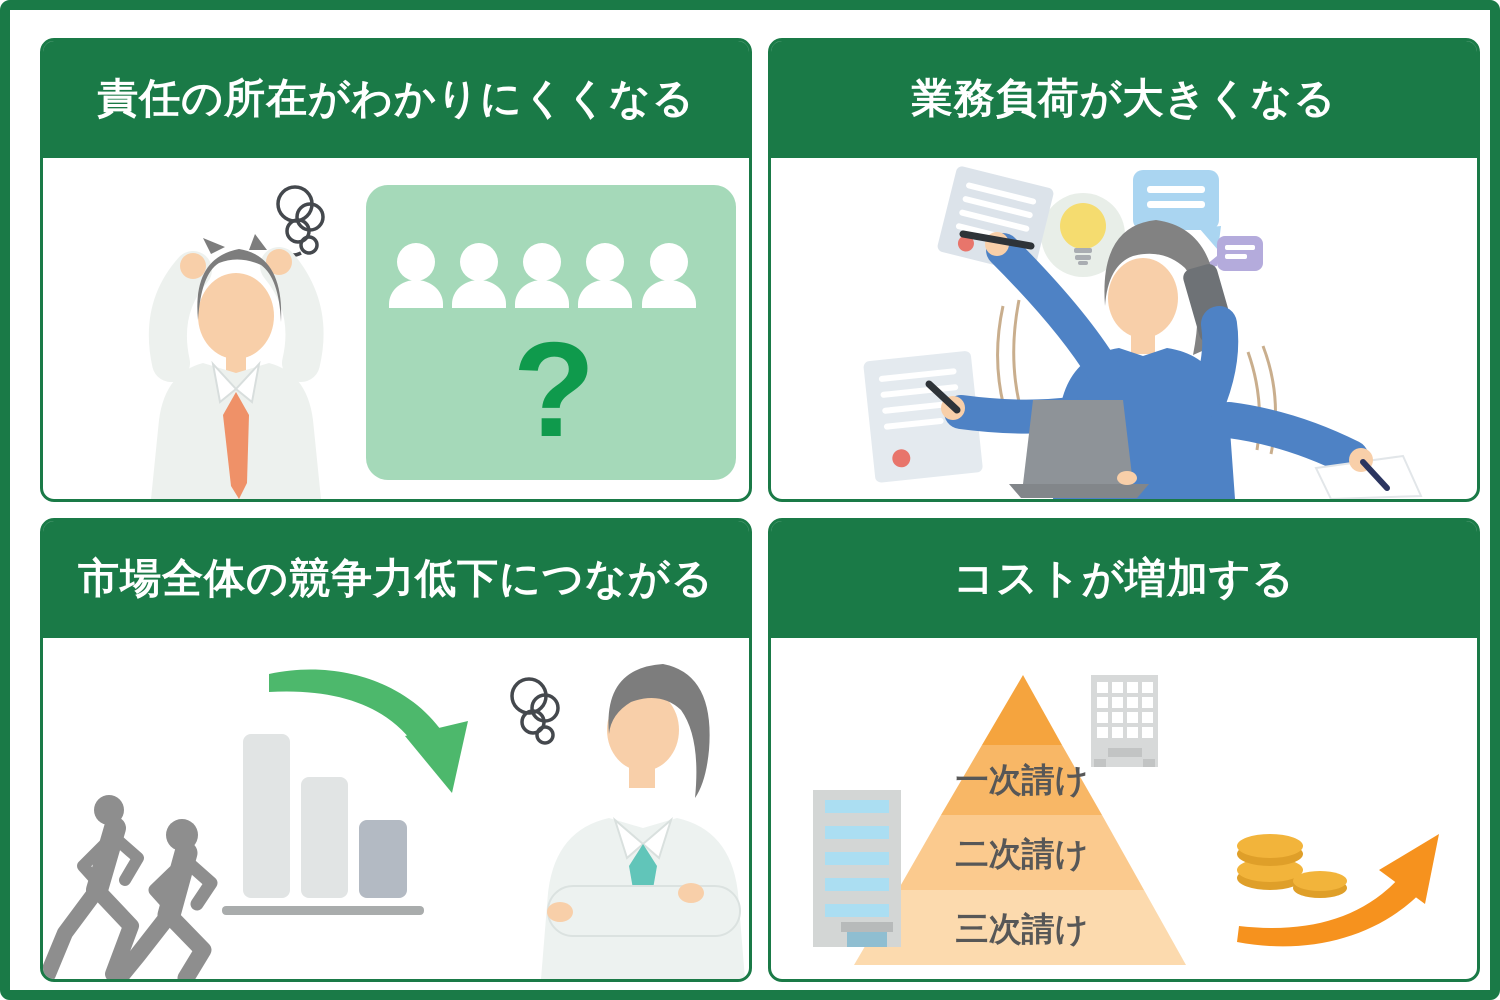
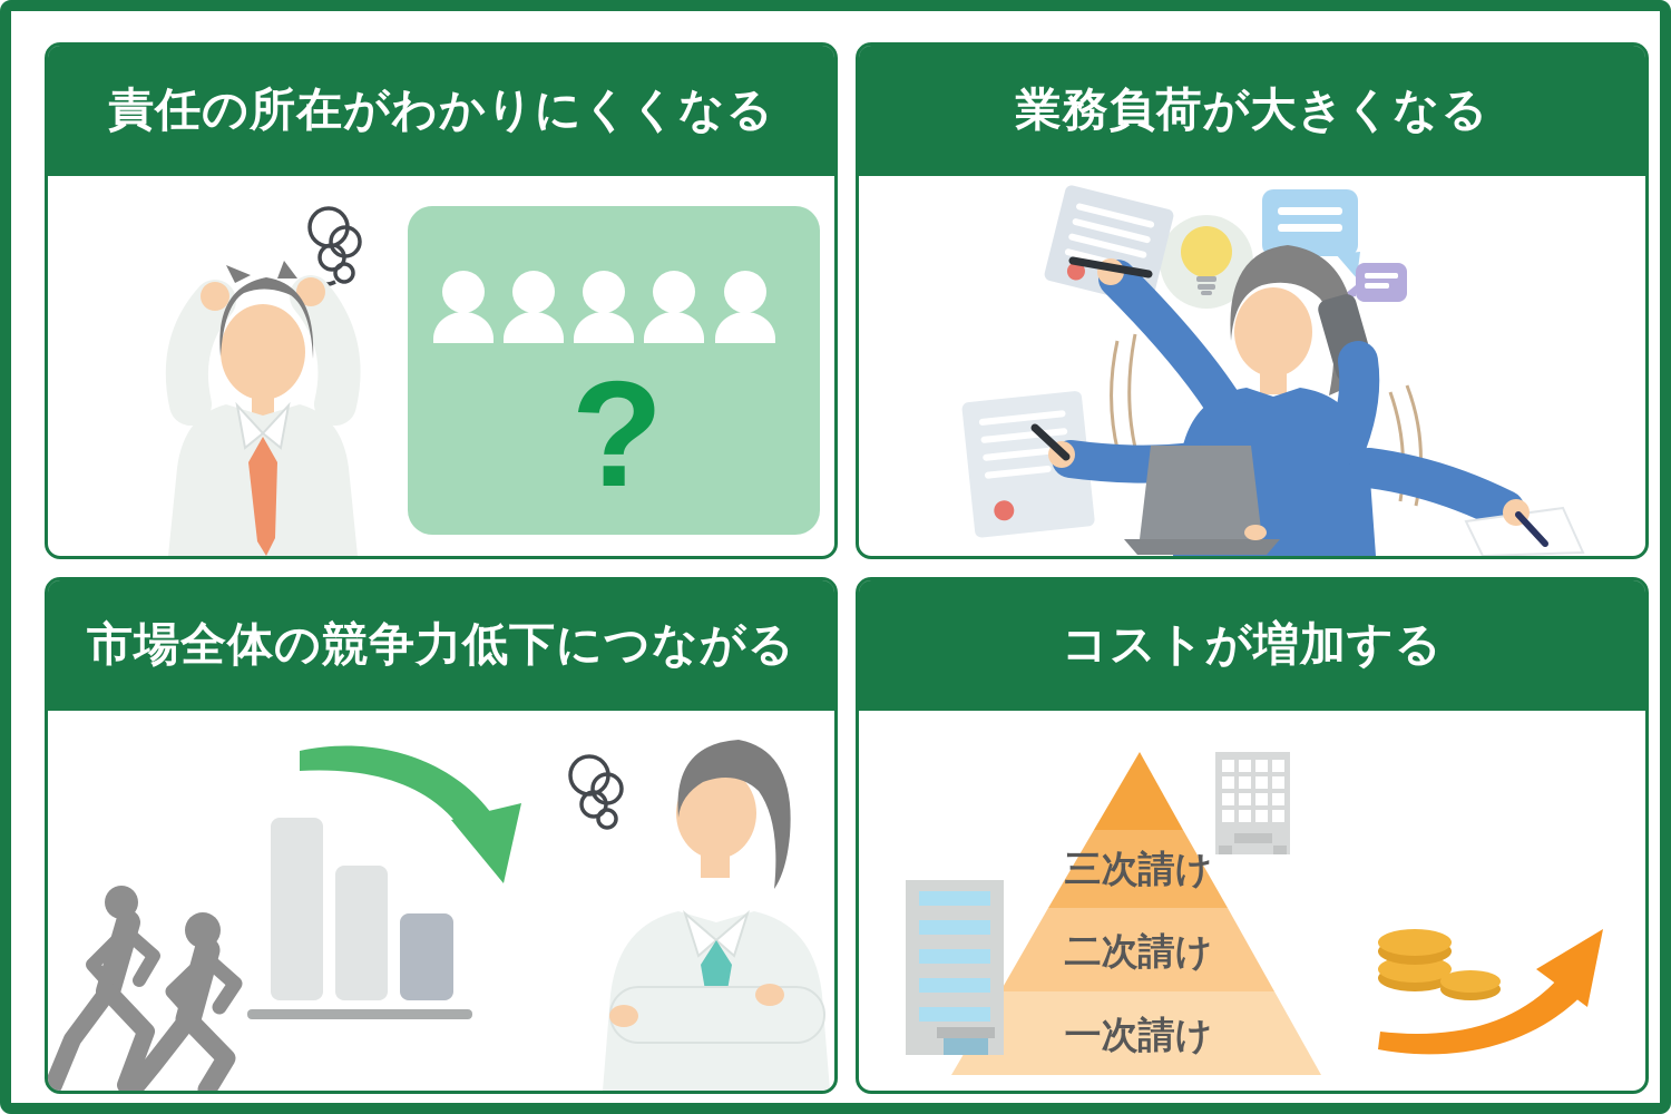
  責任の所在がわかりにくくなる
  ?
  業務負荷が大きくなる
  市場全体の競争力低下につながる
  コストが増加する
- 一次請け
+ 三次請け
  二次請け
- 三次請け
+ 一次請け
